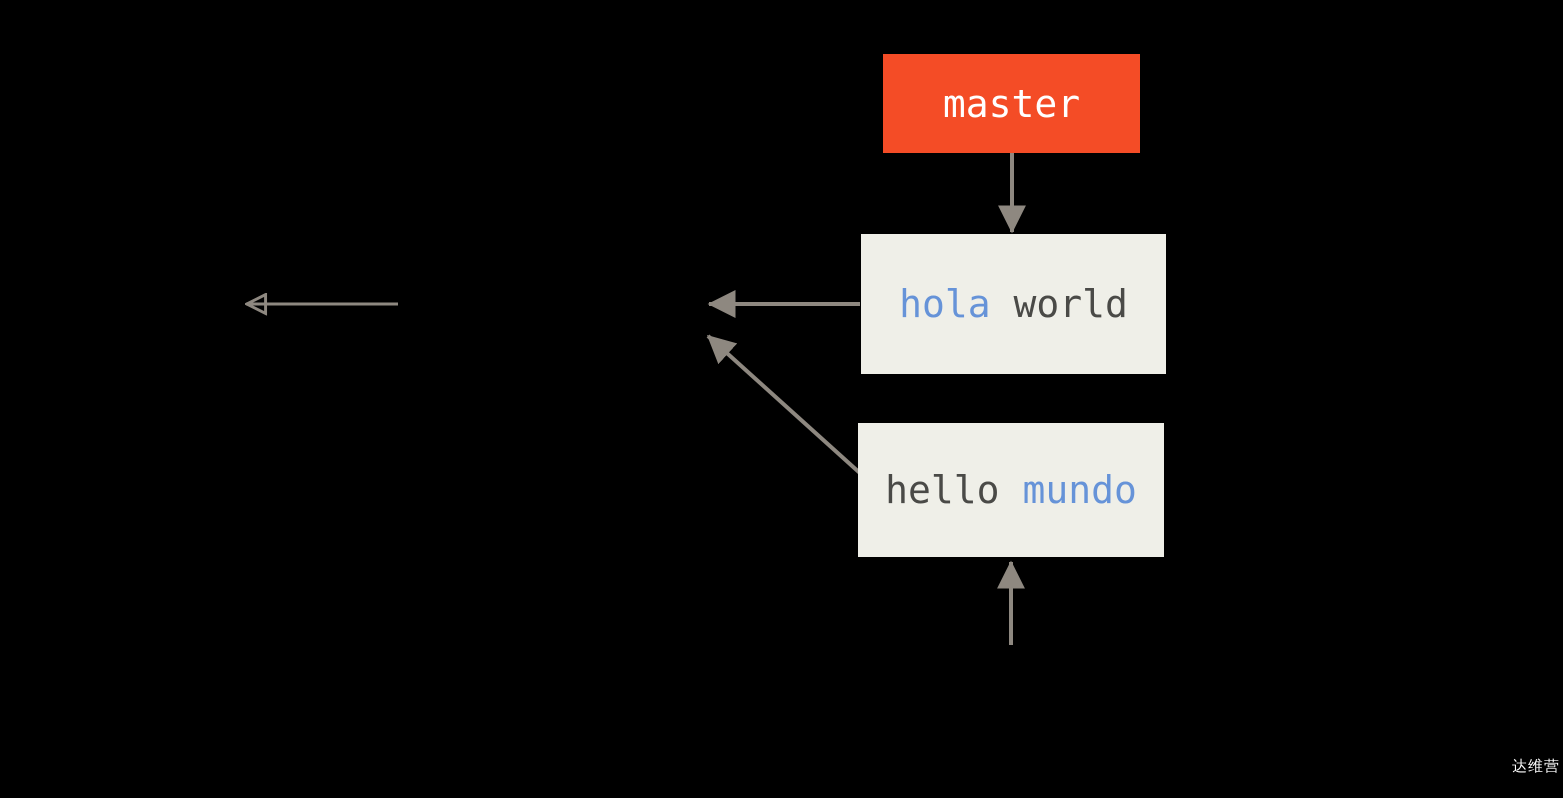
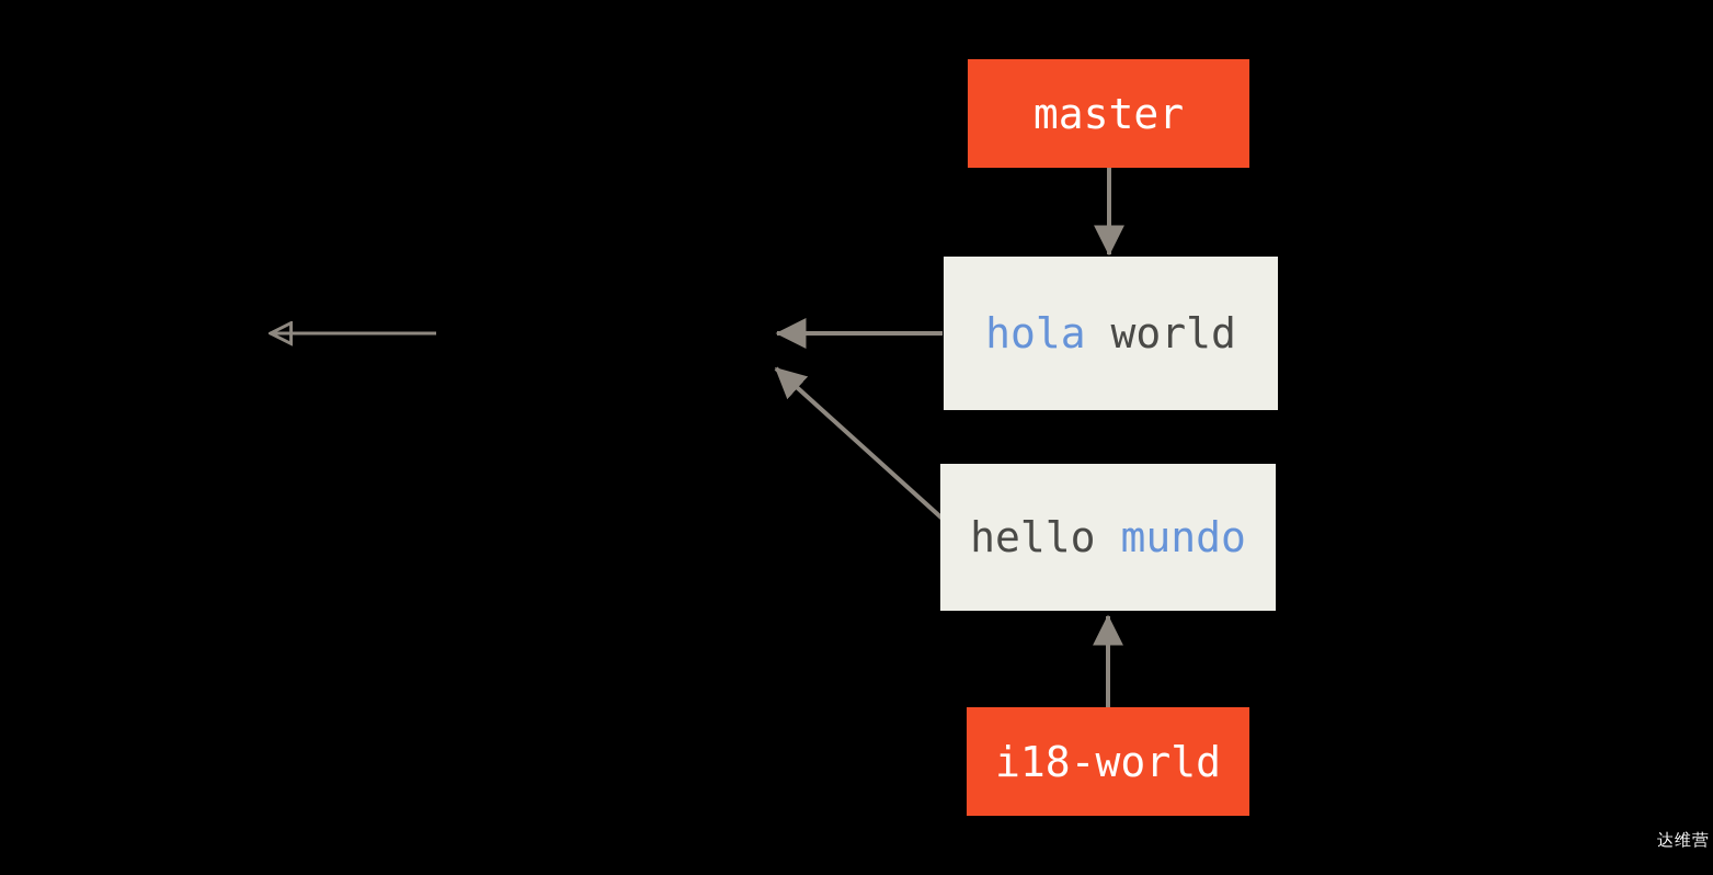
  master
  hola
  world
  hello
  mundo
+ i18-world
  达维营
